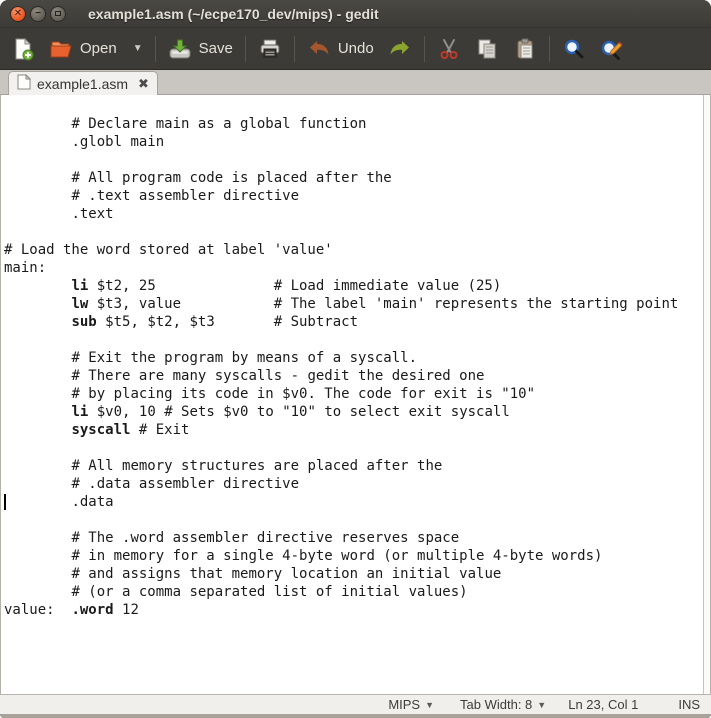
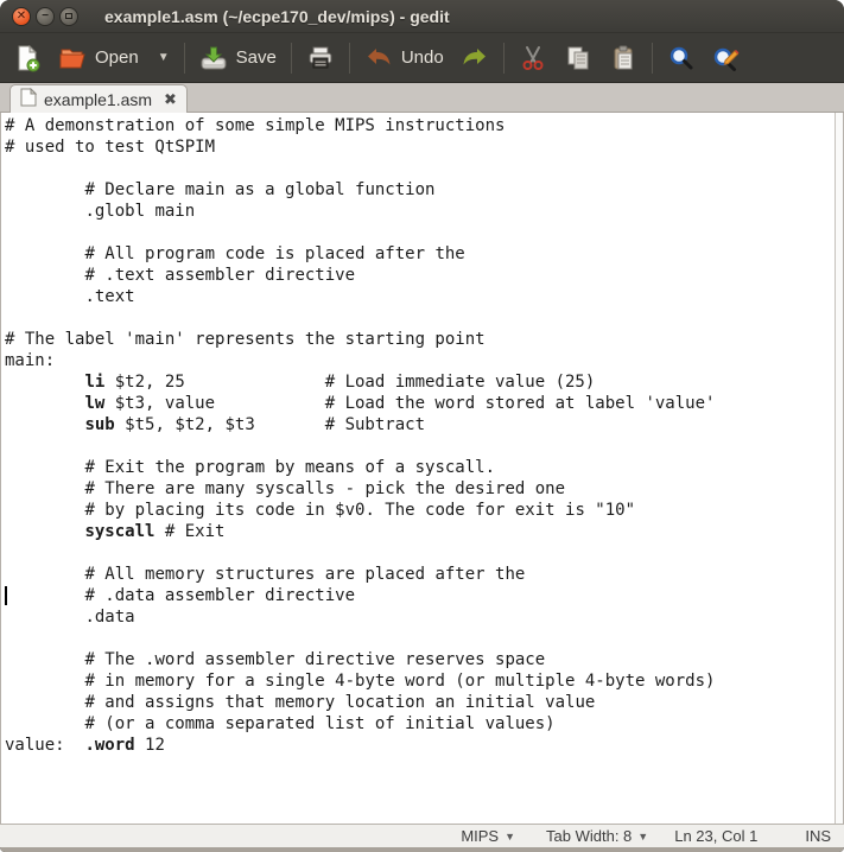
  ✕
  −
  example1.asm (~/ecpe170_dev/mips) - gedit
  Open
  ▼
  Save
  Undo
  example1.asm
  ✖
+ # A demonstration of some simple MIPS instructions
+ # used to test QtSPIM
  # Declare main as a global function
  .globl main
  # All program code is placed after the
  # .text assembler directive
  .text
- # Load the word stored at label 'value'
+ # The label 'main' represents the starting point
  main:
  li $t2, 25 # Load immediate value (25)
- lw $t3, value # The label 'main' represents the starting point
+ lw $t3, value # Load the word stored at label 'value'
  sub $t5, $t2, $t3 # Subtract
  # Exit the program by means of a syscall.
- # There are many syscalls - gedit the desired one
+ # There are many syscalls - pick the desired one
  # by placing its code in $v0. The code for exit is "10"
- li $v0, 10 # Sets $v0 to "10" to select exit syscall
  syscall # Exit
  # All memory structures are placed after the
  # .data assembler directive
  .data
  # The .word assembler directive reserves space
  # in memory for a single 4-byte word (or multiple 4-byte words)
  # and assigns that memory location an initial value
  # (or a comma separated list of initial values)
  value: .word 12
  MIPS
  ▼
  Tab Width: 8
  ▼
  Ln 23, Col 1
  INS
